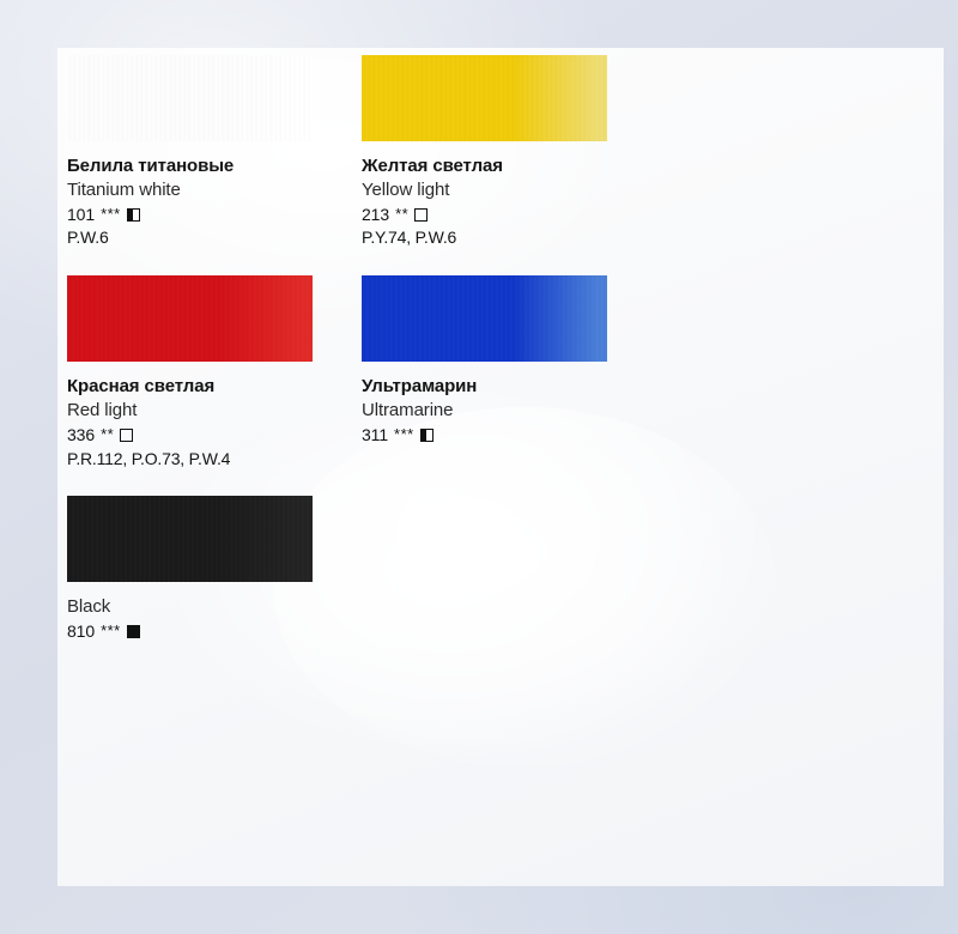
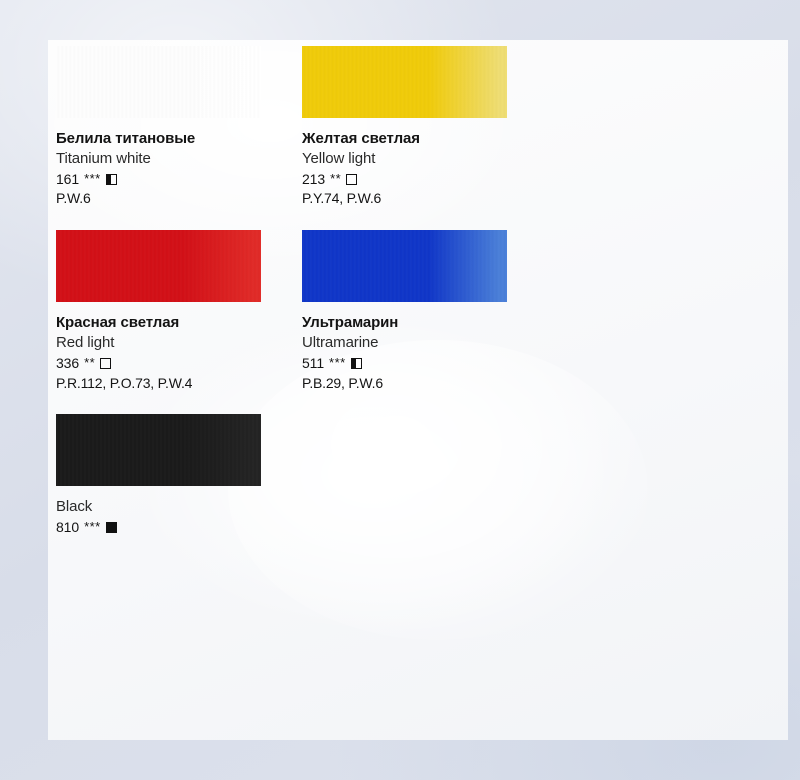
  Белила титановые
  Titanium white
- 101
+ 161
  ***
  P.W.6
  Желтая светлая
  Yellow light
  213
  **
  P.Y.74, P.W.6
  Красная светлая
  Red light
  336
  **
  P.R.112, P.O.73, P.W.4
  Ультрамарин
  Ultramarine
- 311
+ 511
  ***
+ P.B.29, P.W.6
  Black
  810
  ***
